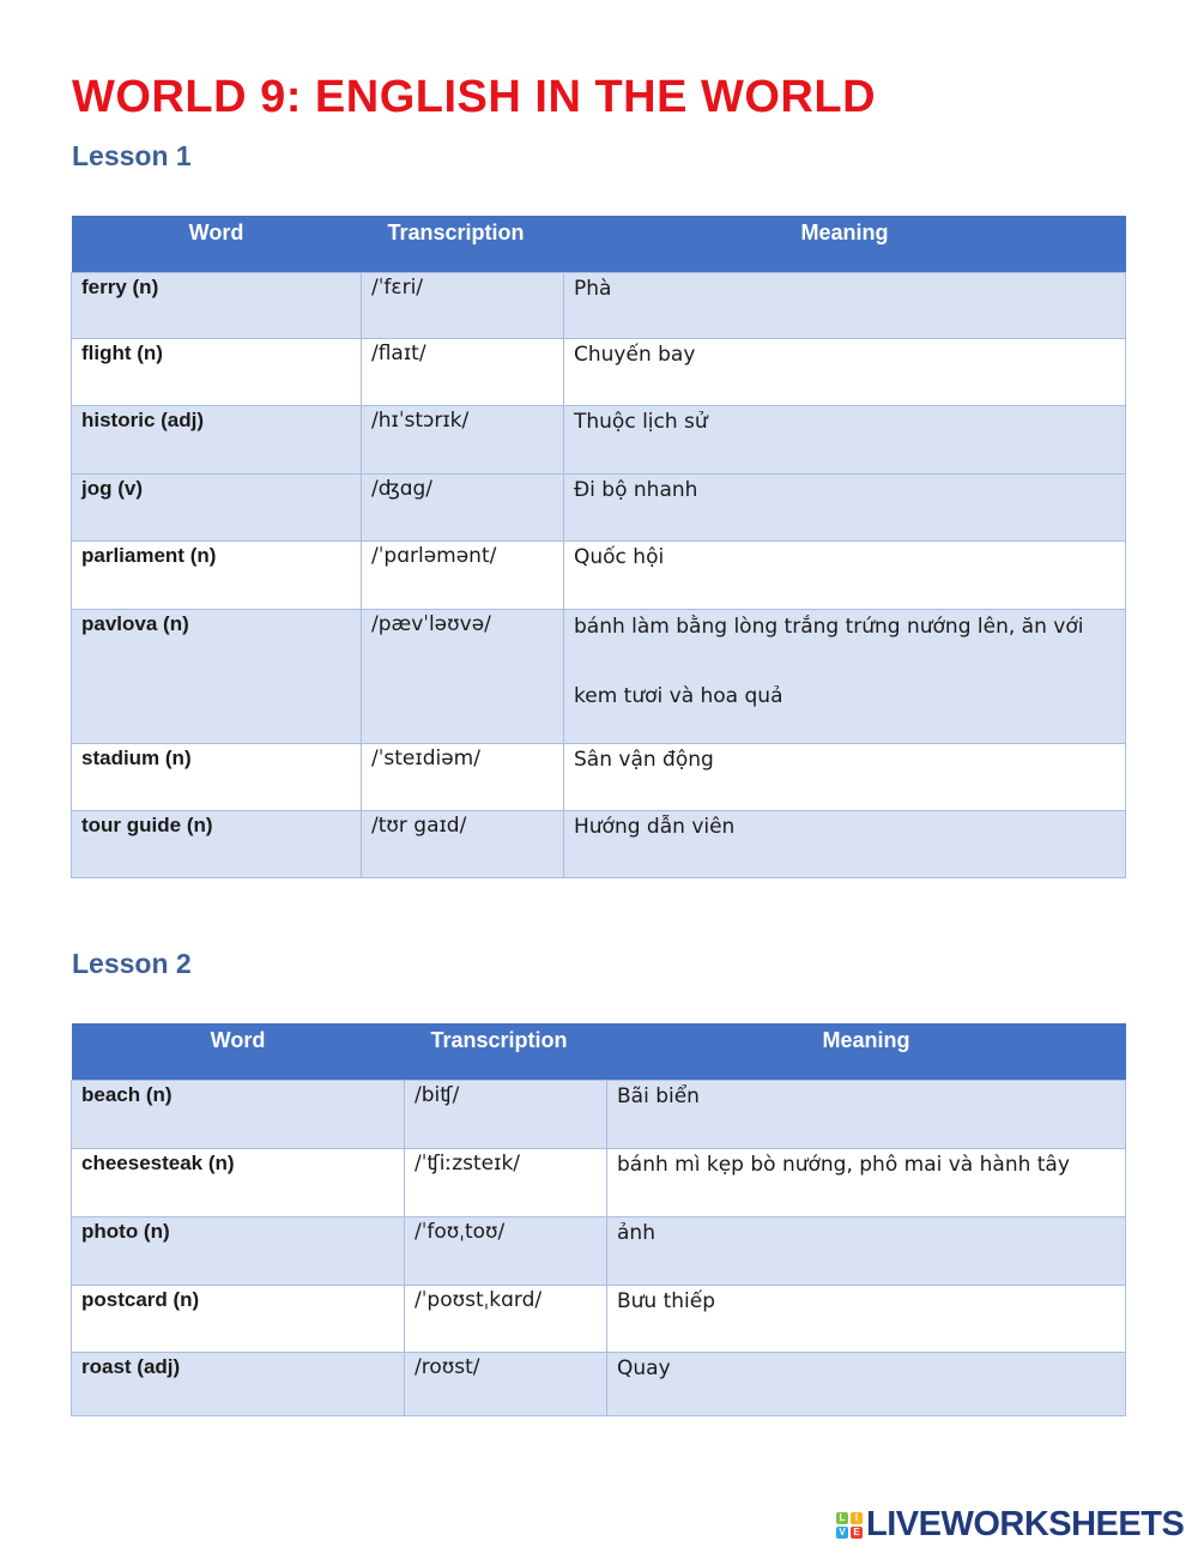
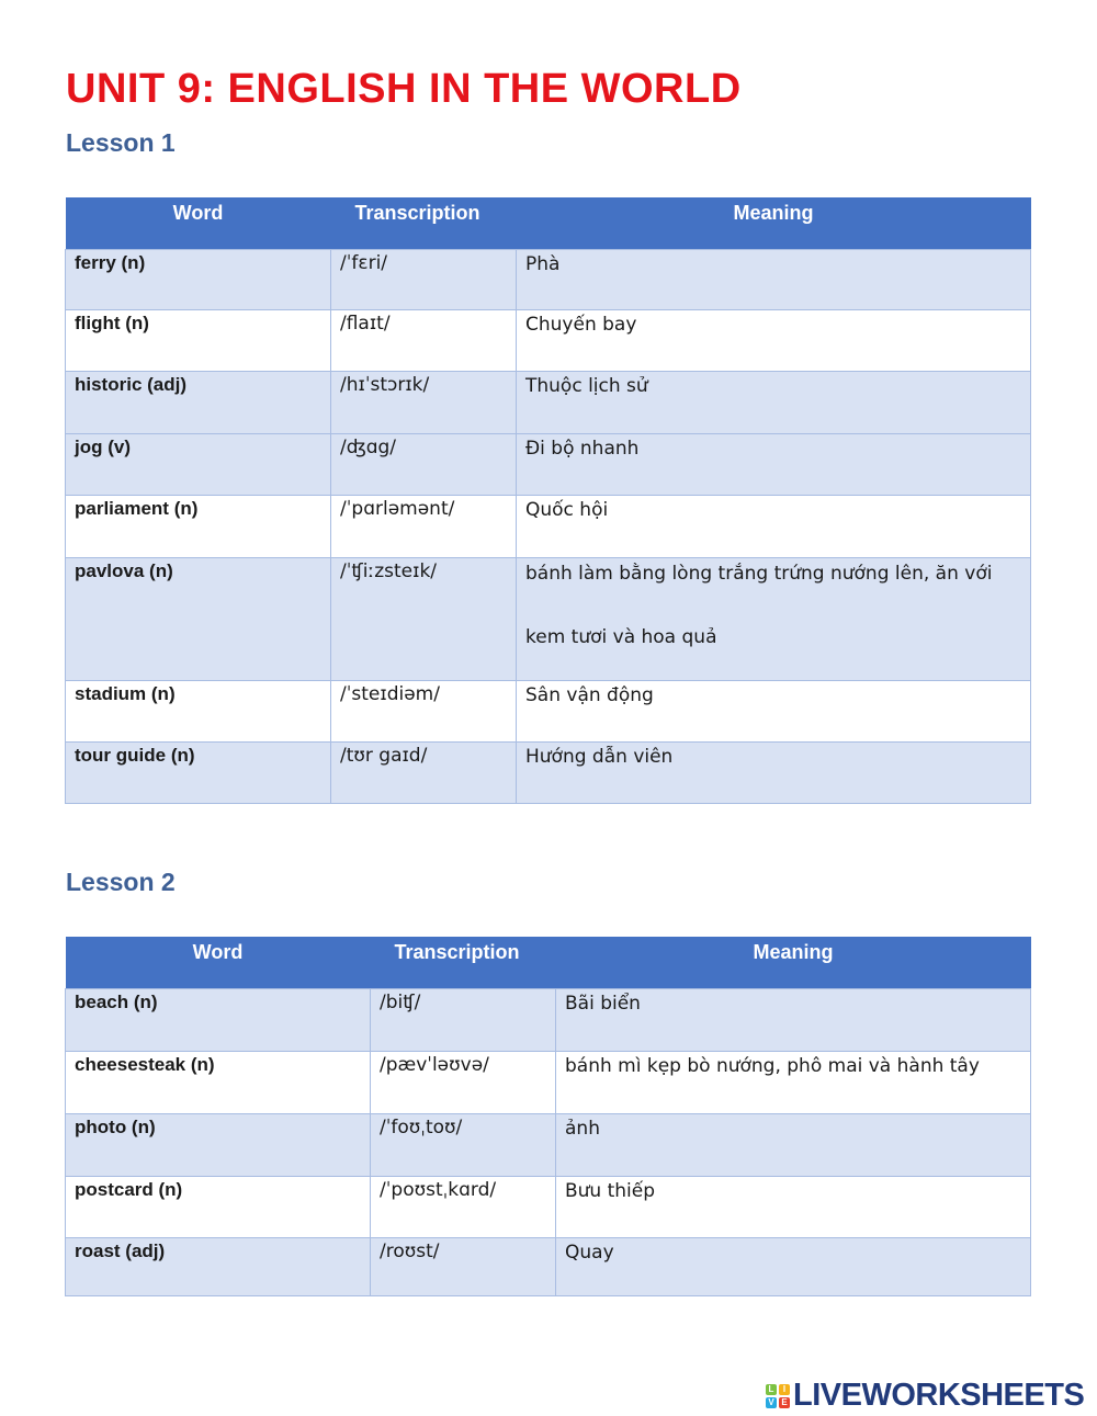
- WORLD 9: ENGLISH IN THE WORLD
+ UNIT 9: ENGLISH IN THE WORLD
  Lesson 1
  Word	Transcription	Meaning
  ferry (n)	/ˈfɛri/	Phà
  flight (n)	/flaɪt/	Chuyến bay
  historic (adj)	/hɪˈstɔrɪk/	Thuộc lịch sử
  jog (v)	/ʤɑg/	Đi bộ nhanh
  parliament (n)	/ˈpɑrləmənt/	Quốc hội
- pavlova (n)	/pævˈləʊvə/	bánh làm bằng lòng trắng trứng nướng lên, ăn với kem tươi và hoa quả
+ pavlova (n)	/ˈʧiːzsteɪk/	bánh làm bằng lòng trắng trứng nướng lên, ăn với kem tươi và hoa quả
  stadium (n)	/ˈsteɪdiəm/	Sân vận động
  tour guide (n)	/tʊr gaɪd/	Hướng dẫn viên
  Lesson 2
  Word	Transcription	Meaning
  beach (n)	/biʧ/	Bãi biển
- cheesesteak (n)	/ˈʧiːzsteɪk/	bánh mì kẹp bò nướng, phô mai và hành tây
+ cheesesteak (n)	/pævˈləʊvə/	bánh mì kẹp bò nướng, phô mai và hành tây
  photo (n)	/ˈfoʊˌtoʊ/	ảnh
  postcard (n)	/ˈpoʊstˌkɑrd/	Bưu thiếp
  roast (adj)	/roʊst/	Quay
  L
  I
  V
  E
  LIVEWORKSHEETS
